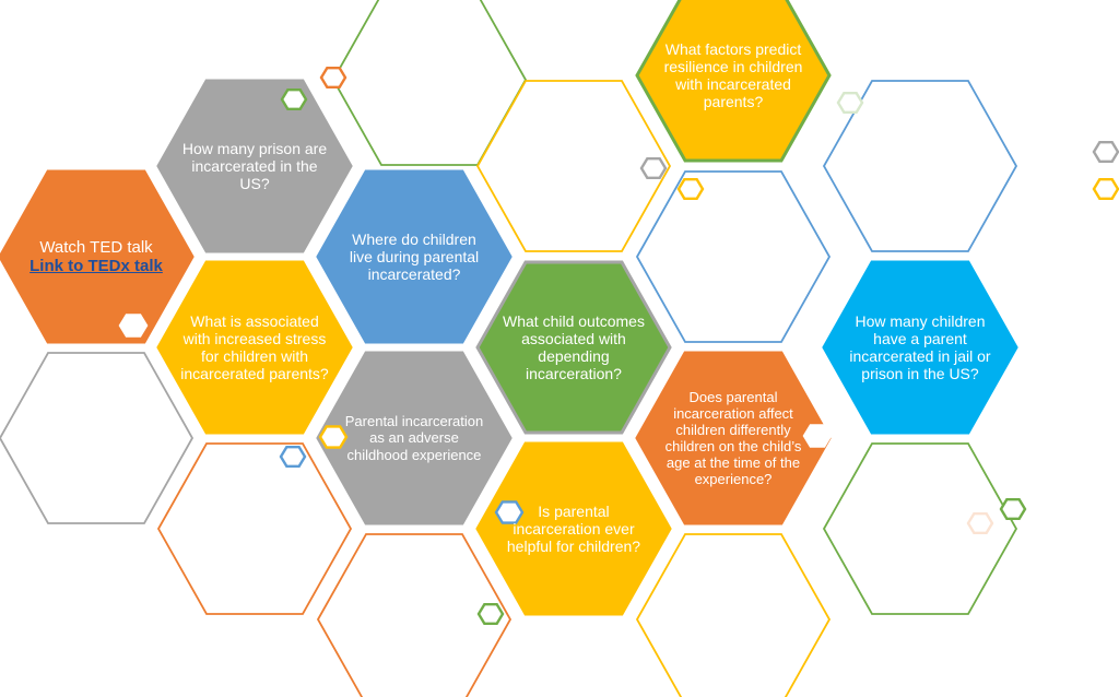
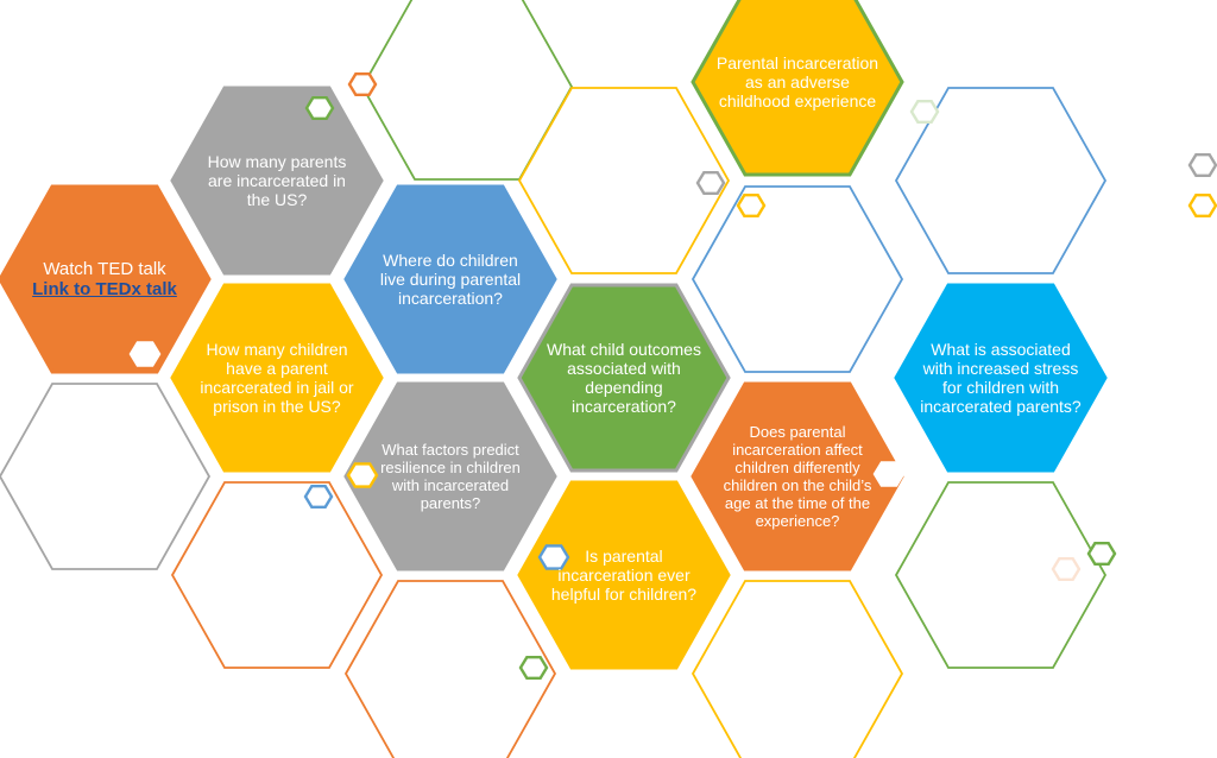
  Watch TED talk
  Link to TEDx talk
- How many prison are incarcerated in the US?
+ How many parents are incarcerated in the US?
- What is associated with increased stress for children with incarcerated parents?
+ How many children have a parent incarcerated in jail or prison in the US?
- Where do children live during parental incarcerated?
+ Where do children live during parental incarceration?
- Parental incarceration as an adverse childhood experience
+ What factors predict resilience in children with incarcerated parents?
  What child outcomes associated with depending incarceration?
  Is parental incarceration ever helpful for children?
  Does parental incarceration affect children differently children on the child’s age at the time of the experience?
- What factors predict resilience in children with incarcerated parents?
+ Parental incarceration as an adverse childhood experience
- How many children have a parent incarcerated in jail or prison in the US?
+ What is associated with increased stress for children with incarcerated parents?
